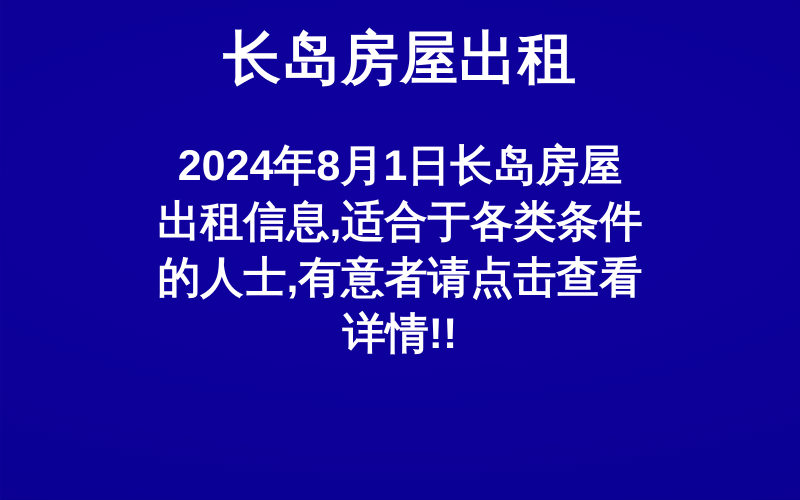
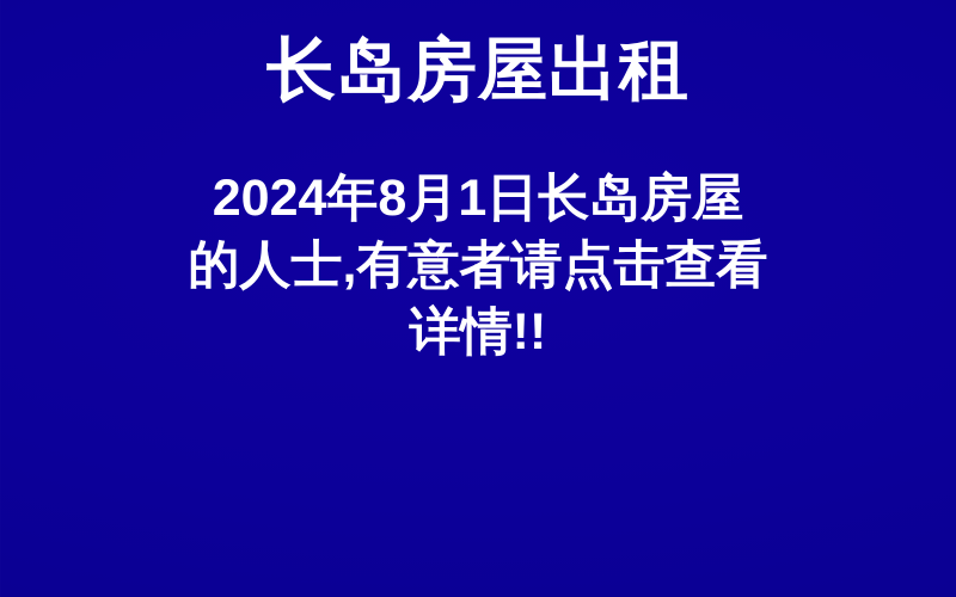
  长岛房屋出租
  2024年8月1日长岛房屋
- 出租信息,适合于各类条件
  的人士,有意者请点击查看
  详情!!
